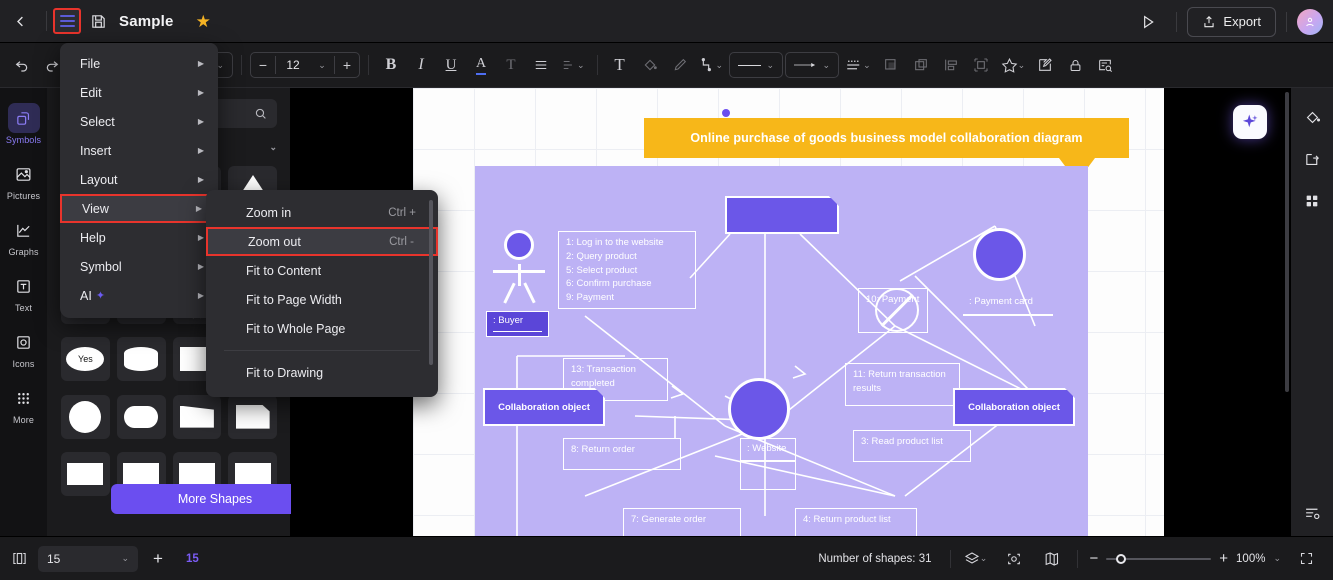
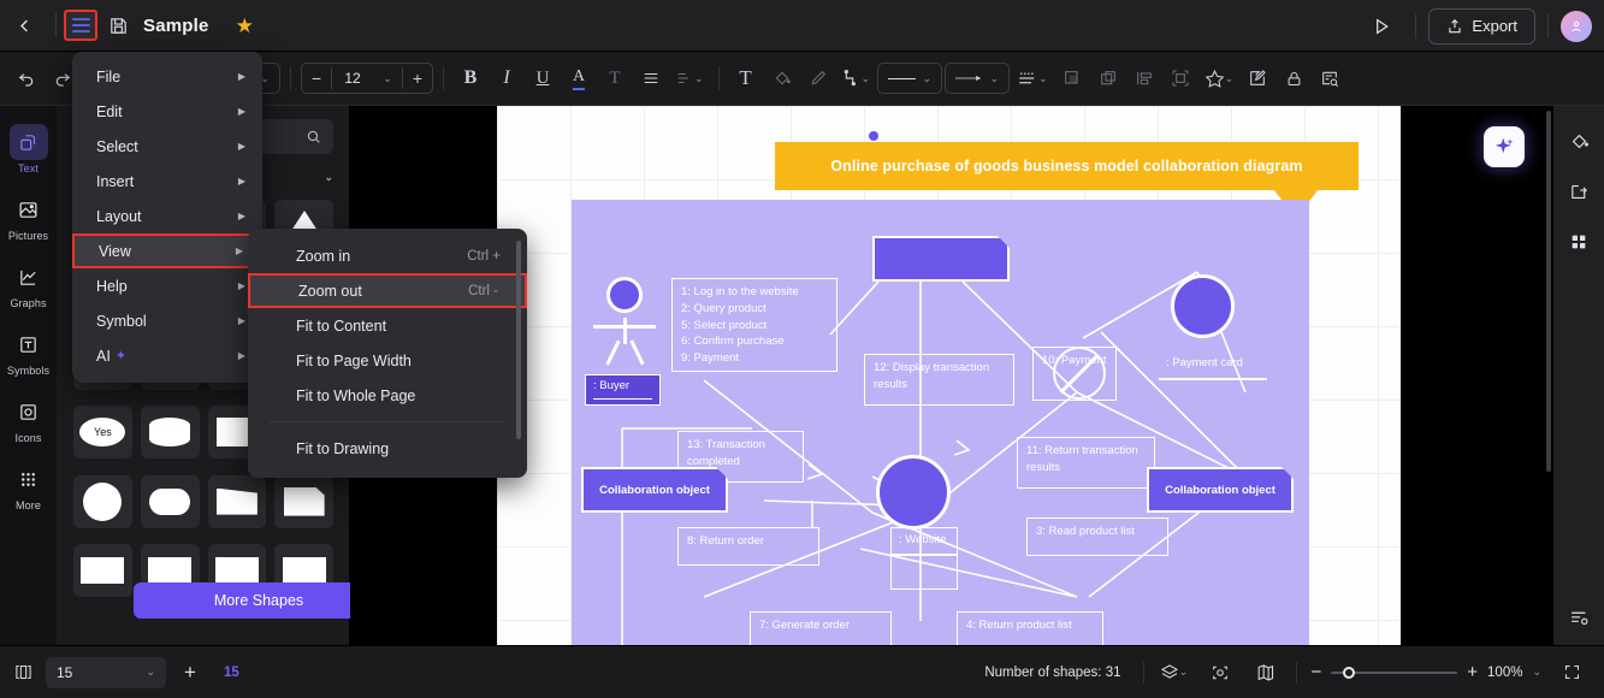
  Sample
  ★
  Export
  ⌄
  −
  12
  ⌄
  +
  B
  I
  U
  A
  T
  ⌄
  T
  ⌄
  ⌄
  ⌄
  ⌄
  ⌄
- Symbols
+ Text
  Pictures
  Graphs
- Text
+ Symbols
  Icons
  More
  ⌄
  Yes
  More Shapes
  Online purchase of goods business model collaboration diagram
  : Buyer
  1: Log in to the website
  2: Query product
  5: Select product
  6: Confirm purchase
  9: Payment
+ 12: Display transaction results
  10: Paymnt
  : Payment card
  11: Return transaction results
  13: Transaction completed
  Collaboration object
  Collaboration object
  8: Return order
  : Website
  3: Read product list
  7: Generate order
  4: Return product list
  15
  ⌄
  +
  15
  Number of shapes: 31
  ⌄
  −
  +
  100%
  ⌄
  File
  ▶
  Edit
  ▶
  Select
  ▶
  Insert
  ▶
  Layout
  ▶
  View
  ▶
  Help
  ▶
  Symbol
  ▶
  AI
  ✦
  ▶
  Zoom in
  Ctrl +
  Zoom out
  Ctrl -
  Fit to Content
  Fit to Page Width
  Fit to Whole Page
  Fit to Drawing
